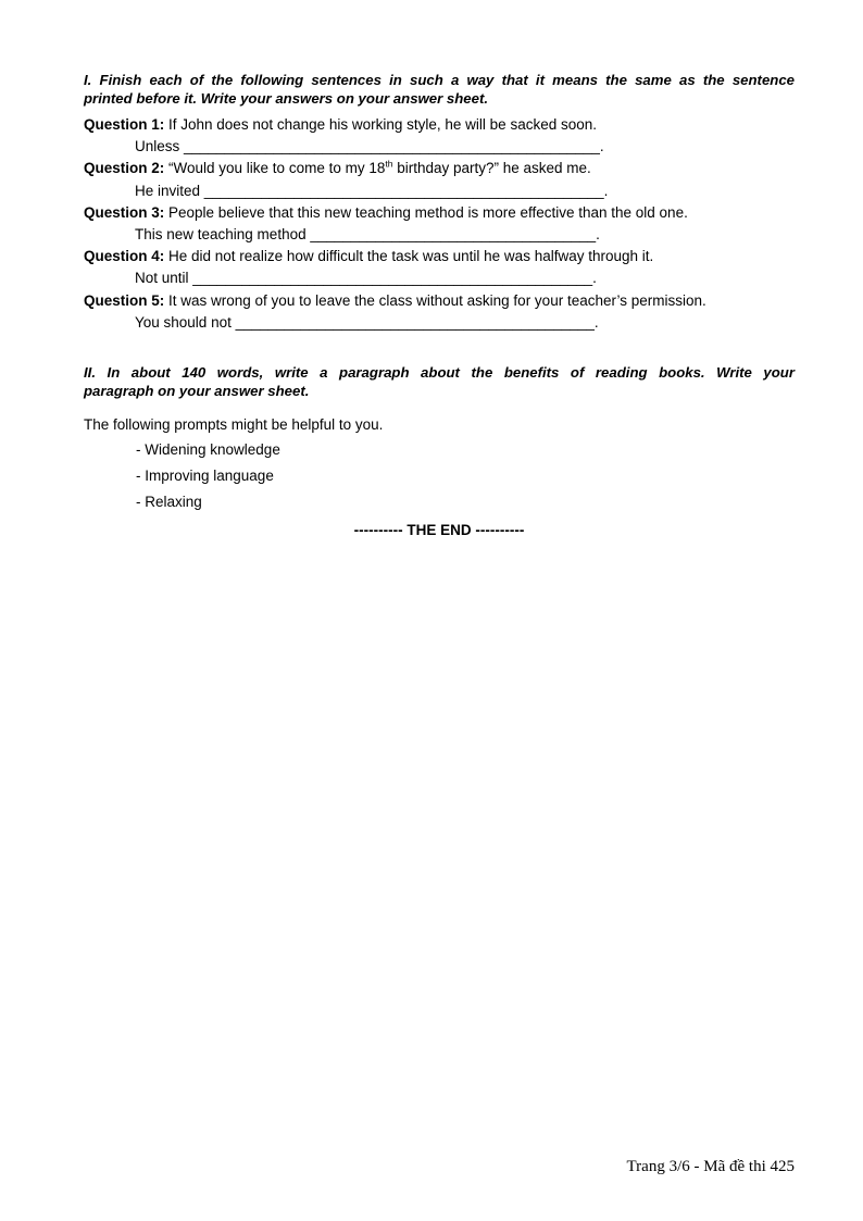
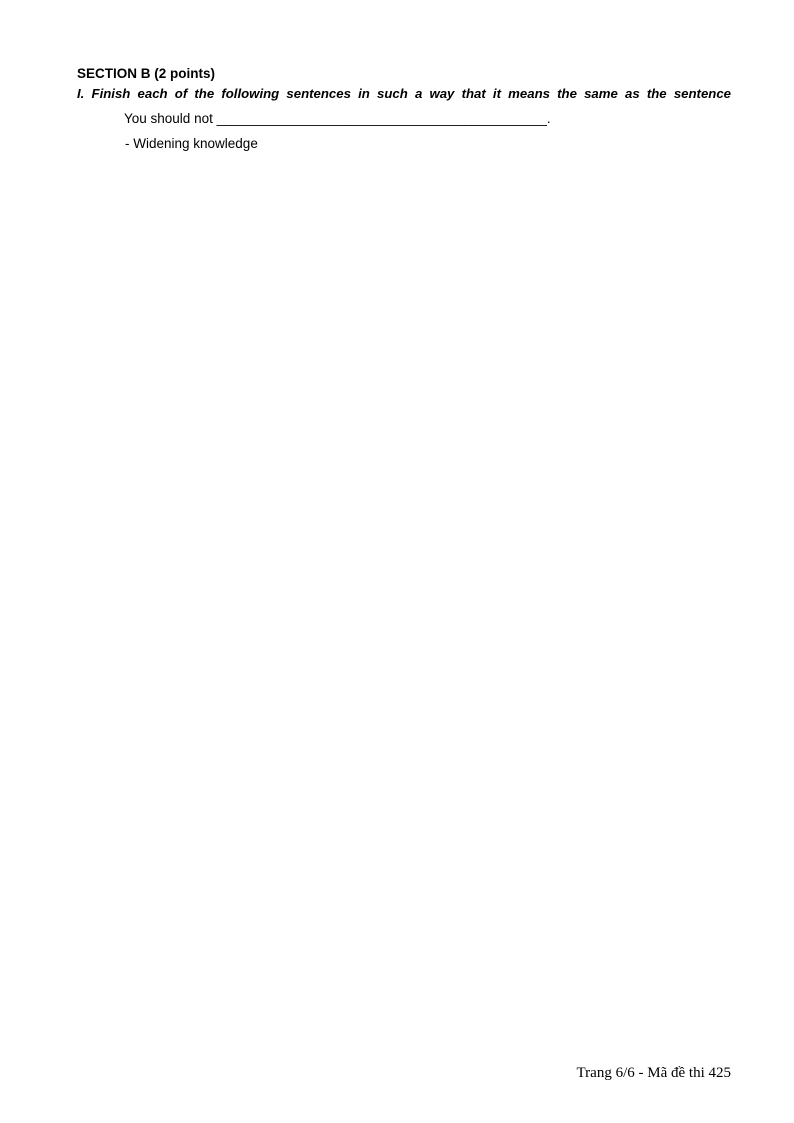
+ SECTION B (2 points)
  I. Finish each of the following sentences in such a way that it means the same as the sentence
- printed before it. Write your answers on your answer sheet.
- Question 1: If John does not change his working style, he will be sacked soon.
- Unless ___________________________________________________.
- Question 2: “Would you like to come to my 18th birthday party?” he asked me.
- He invited _________________________________________________.
- Question 3: People believe that this new teaching method is more effective than the old one.
- This new teaching method ___________________________________.
- Question 4: He did not realize how difficult the task was until he was halfway through it.
- Not until _________________________________________________.
- Question 5: It was wrong of you to leave the class without asking for your teacher’s permission.
  You should not ____________________________________________.
- II. In about 140 words, write a paragraph about the benefits of reading books. Write your
- paragraph on your answer sheet.
- The following prompts might be helpful to you.
  - Widening knowledge
- - Improving language
- - Relaxing
- ---------- THE END ----------
- Trang 3/6 - Mã đề thi 425
+ Trang 6/6 - Mã đề thi 425
